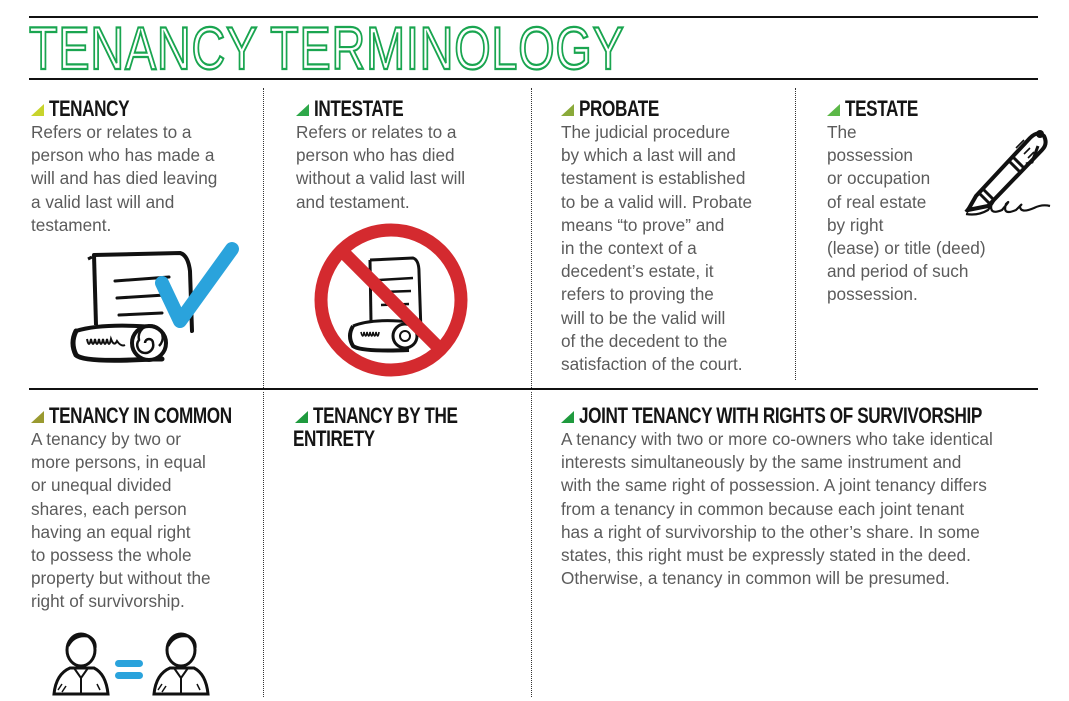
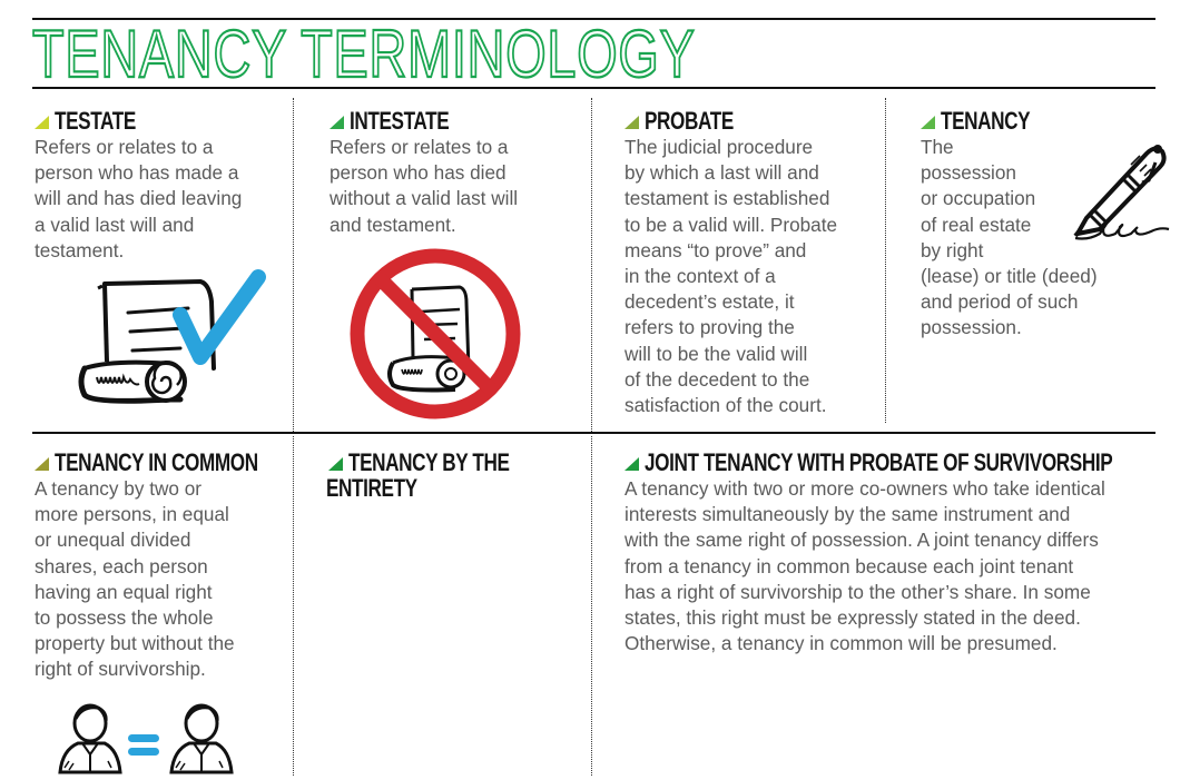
  TENANCY TERMINOLOGY
- TENANCY
+ TESTATE
  Refers or relates to a
  person who has made a
  will and has died leaving
  a valid last will and
  testament.
  INTESTATE
  Refers or relates to a
  person who has died
  without a valid last will
  and testament.
  PROBATE
  The judicial procedure
  by which a last will and
  testament is established
  to be a valid will. Probate
  means “to prove” and
  in the context of a
  decedent’s estate, it
  refers to proving the
  will to be the valid will
  of the decedent to the
  satisfaction of the court.
- TESTATE
+ TENANCY
  The
  possession
  or occupation
  of real estate
  by right
  (lease) or title (deed)
  and period of such
  possession.
  TENANCY IN COMMON
  A tenancy by two or
  more persons, in equal
  or unequal divided
  shares, each person
  having an equal right
  to possess the whole
  property but without the
  right of survivorship.
  TENANCY BY THE
  ENTIRETY
- JOINT TENANCY WITH RIGHTS OF SURVIVORSHIP
+ JOINT TENANCY WITH PROBATE OF SURVIVORSHIP
  A tenancy with two or more co-owners who take identical
  interests simultaneously by the same instrument and
  with the same right of possession. A joint tenancy differs
  from a tenancy in common because each joint tenant
  has a right of survivorship to the other’s share. In some
  states, this right must be expressly stated in the deed.
  Otherwise, a tenancy in common will be presumed.
